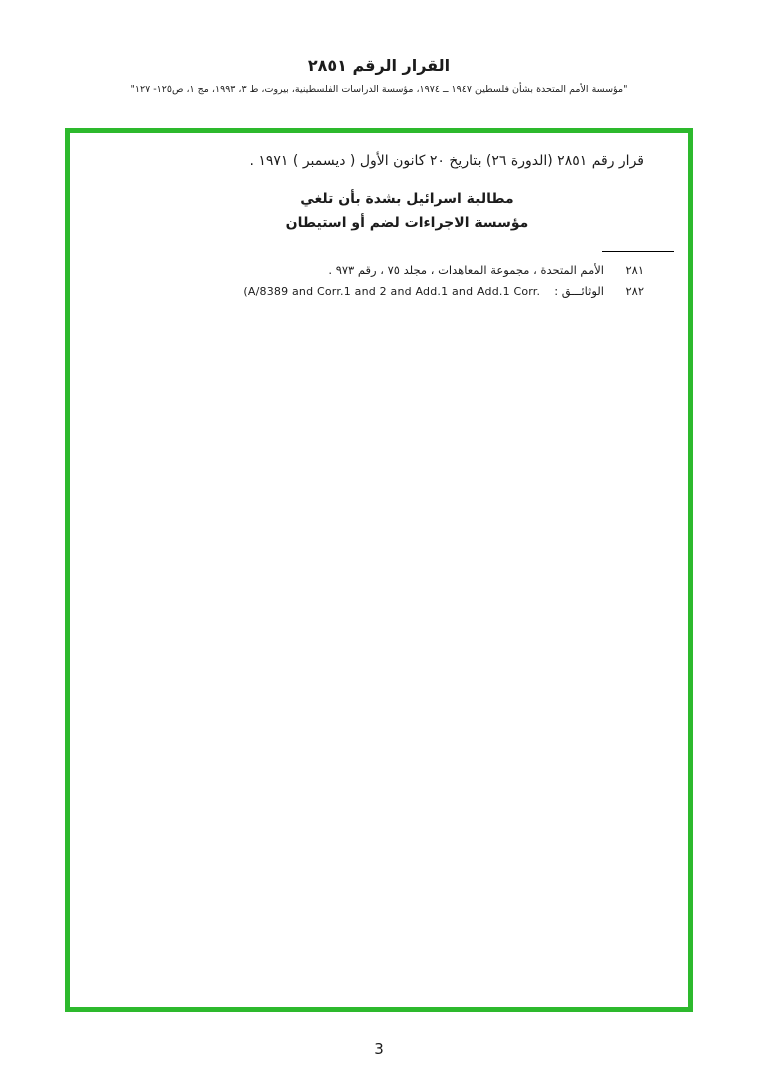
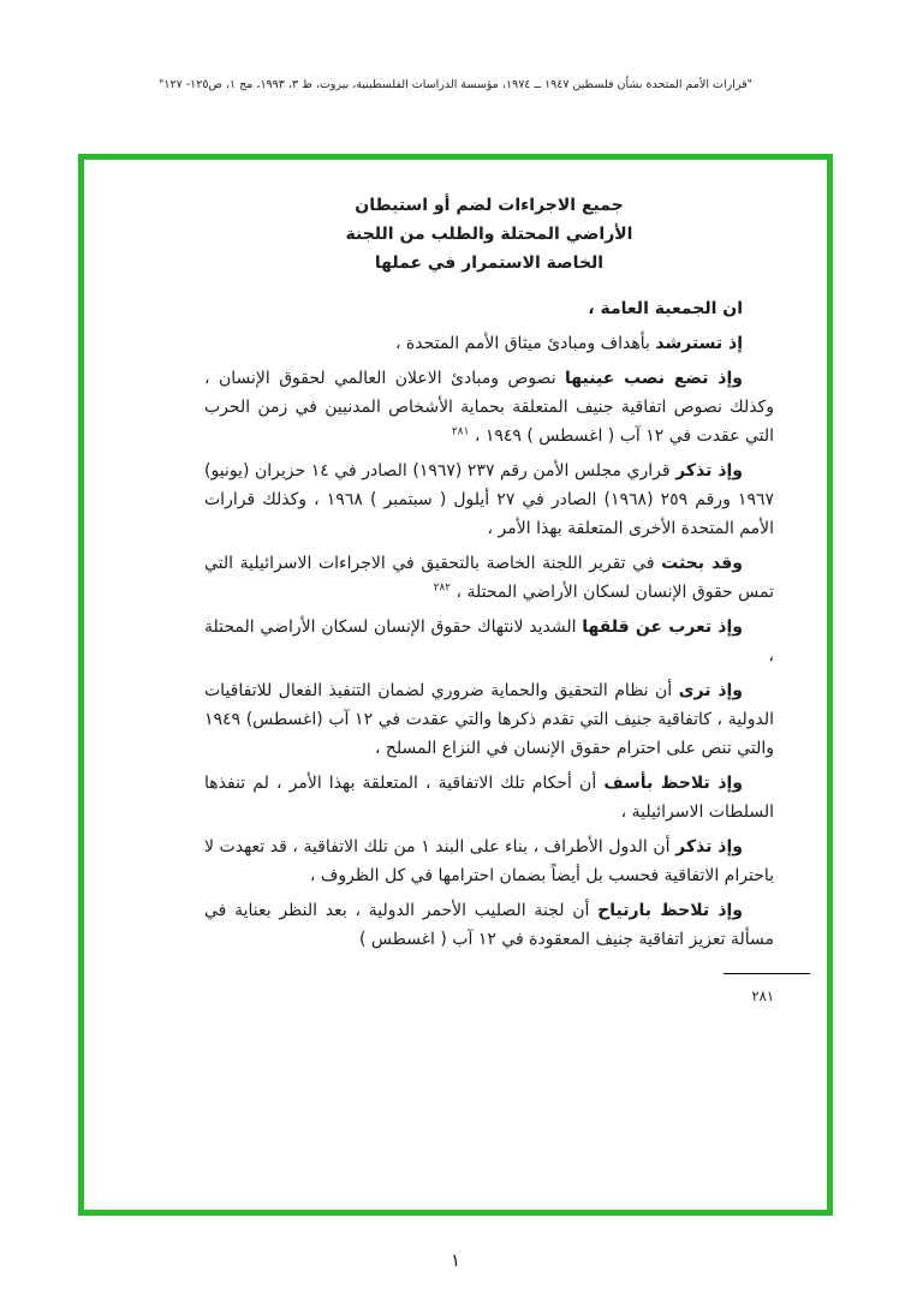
- القرار الرقم ٢٨٥١
- "مؤسسة الأمم المتحدة بشأن فلسطين ١٩٤٧ ــ ١٩٧٤، مؤسسة الدراسات الفلسطينية، بيروت، ط ٣، ١٩٩٣، مج ١، ص١٢٥- ١٢٧"
+ "قرارات الأمم المتحدة بشأن فلسطين ١٩٤٧ ــ ١٩٧٤، مؤسسة الدراسات الفلسطينية، بيروت، ط ٣، ١٩٩٣، مج ١، ص١٢٥- ١٢٧"
- قرار رقم ٢٨٥١ (الدورة ٢٦) بتاريخ ٢٠ كانون الأول ( ديسمبر ) ١٩٧١ .
- مطالبة اسرائيل بشدة بأن تلغي
- مؤسسة الاجراءات لضم أو استيطان
+ جميع الاجراءات لضم أو استيطان
+ الأراضي المحتلة والطلب من اللجنة
+ الخاصة الاستمرار في عملها
+ ان الجمعية العامة ،
+ إذ تسترشد بأهداف ومبادئ ميثاق الأمم المتحدة ،
+ وإذ تضع نصب عينيها نصوص ومبادئ الاعلان العالمي لحقوق الإنسان ، وكذلك نصوص اتفاقية جنيف المتعلقة بحماية الأشخاص المدنيين في زمن الحرب التي عقدت في ١٢ آب ( اغسطس ) ١٩٤٩ ، ٢٨١
+ وإذ تذكر قراري مجلس الأمن رقم ٢٣٧ (١٩٦٧) الصادر في ١٤ حزيران (يونيو) ١٩٦٧ ورقم ٢٥٩ (١٩٦٨) الصادر في ٢٧ أيلول ( سبتمبر ) ١٩٦٨ ، وكذلك قرارات الأمم المتحدة الأخرى المتعلقة بهذا الأمر ،
+ وقد بحثت في تقرير اللجنة الخاصة بالتحقيق في الاجراءات الاسرائيلية التي تمس حقوق الإنسان لسكان الأراضي المحتلة ، ٢٨٢
+ وإذ تعرب عن قلقها الشديد لانتهاك حقوق الإنسان لسكان الأراضي المحتلة ،
+ وإذ ترى أن نظام التحقيق والحماية ضروري لضمان التنفيذ الفعال للاتفاقيات الدولية ، كاتفاقية جنيف التي تقدم ذكرها والتي عقدت في ١٢ آب (اغسطس) ١٩٤٩ والتي تنص على احترام حقوق الإنسان في النزاع المسلح ،
+ وإذ تلاحظ بأسف أن أحكام تلك الاتفاقية ، المتعلقة بهذا الأمر ، لم تنفذها السلطات الاسرائيلية ،
+ وإذ تذكر أن الدول الأطراف ، بناء على البند ١ من تلك الاتفاقية ، قد تعهدت لا باحترام الاتفاقية فحسب بل أيضاً بضمان احترامها في كل الظروف ،
+ وإذ تلاحظ بارتياح أن لجنة الصليب الأحمر الدولية ، بعد النظر بعناية في مسألة تعزيز اتفاقية جنيف المعقودة في ١٢ آب ( اغسطس )
  ٢٨١
- الأمم المتحدة ، مجموعة المعاهدات ، مجلد ٧٥ ، رقم ٩٧٣ .
- ٢٨٢
- الوثائـــق :
- (A/8389 and Corr.1 and 2 and Add.1 and Add.1 Corr.
- 3
+ ١
